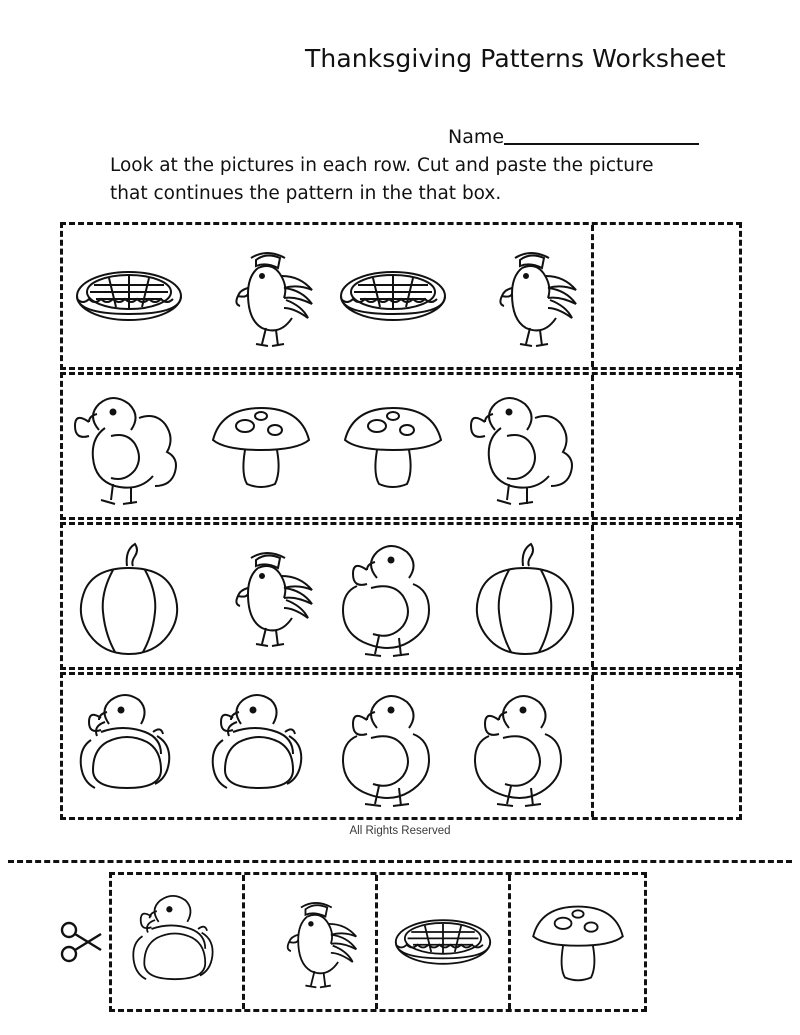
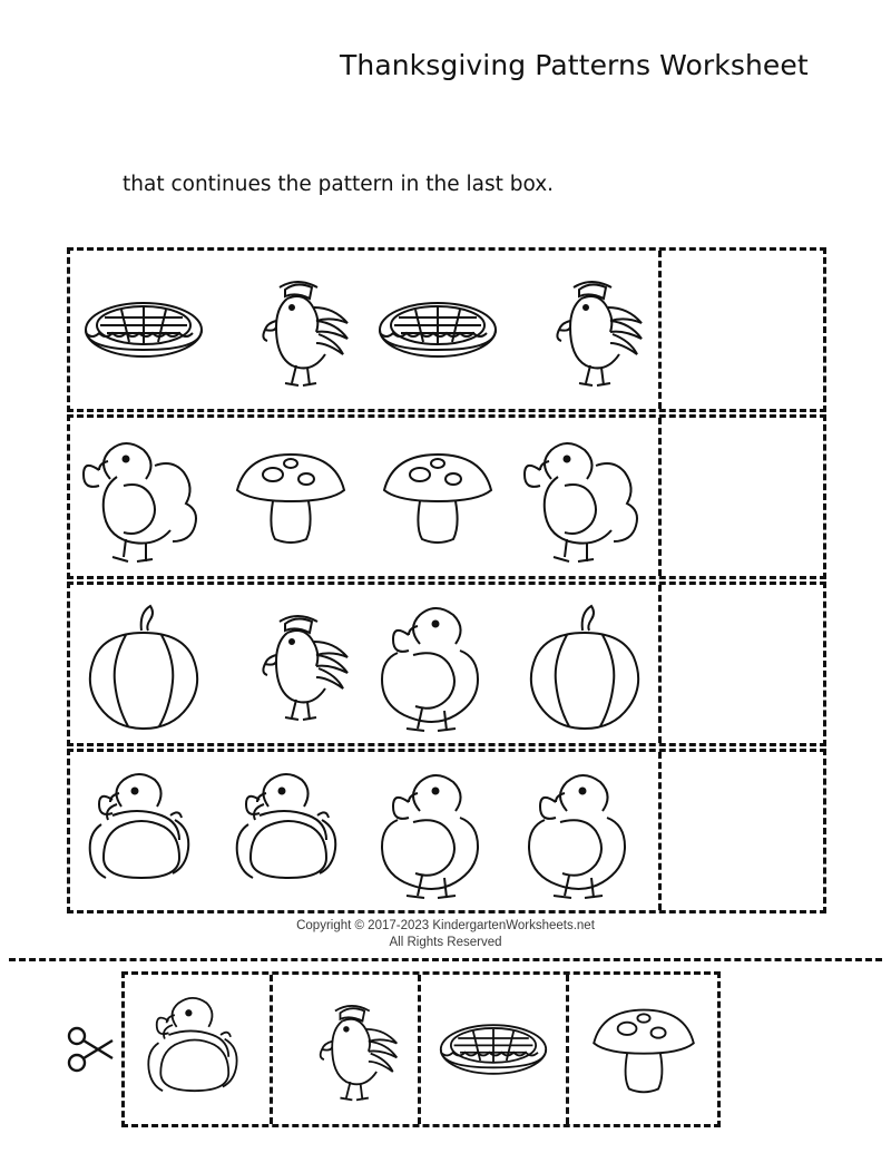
  Thanksgiving Patterns Worksheet
- Name
- Look at the pictures in each row. Cut and paste the picture
- that continues the pattern in the that box.
+ that continues the pattern in the last box.
+ Copyright © 2017-2023 KindergartenWorksheets.net
  All Rights Reserved
